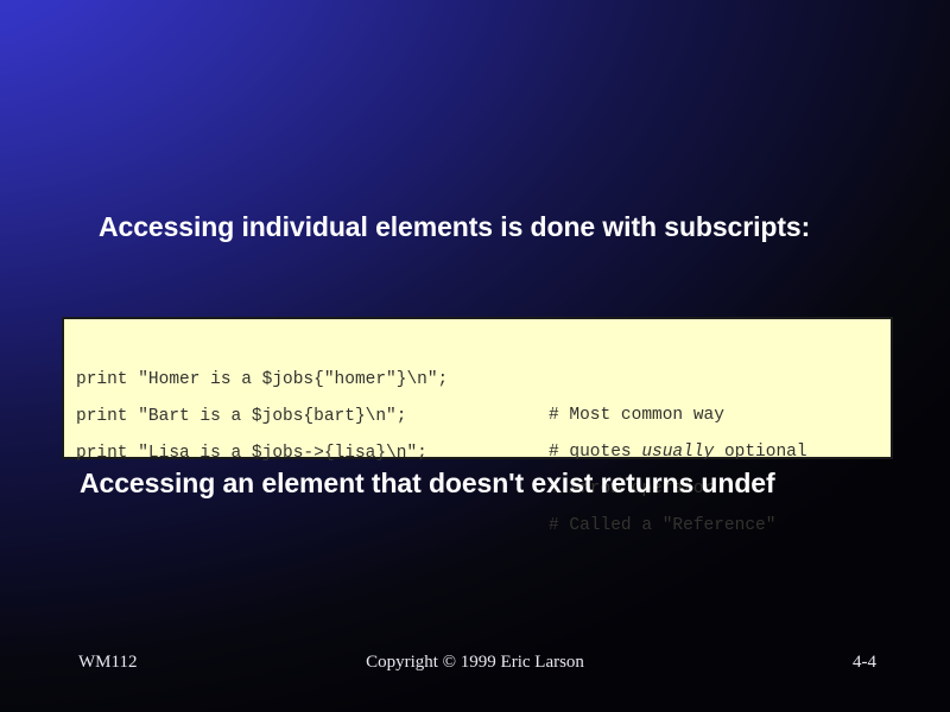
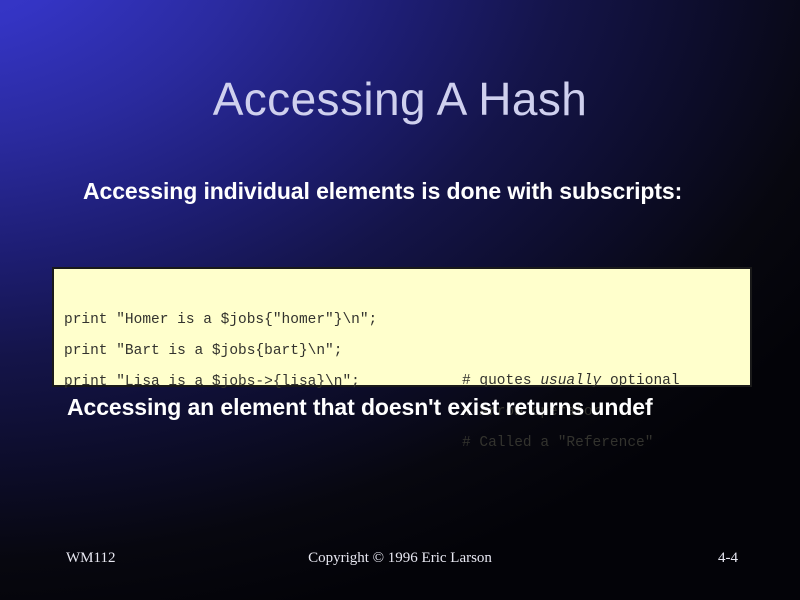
+ Accessing A Hash
  Accessing individual elements is done with subscripts:
  print "Homer is a $jobs{"homer"}\n";
- # Most common way
  print "Bart is a $jobs{bart}\n";
  # quotes usually optional
  print "Lisa is a $jobs->{lisa}\n";
  # Arrow operator
  # Called a "Reference"
  Accessing an element that doesn't exist returns undef
  WM112
- Copyright © 1999 Eric Larson
+ Copyright © 1996 Eric Larson
  4-4
